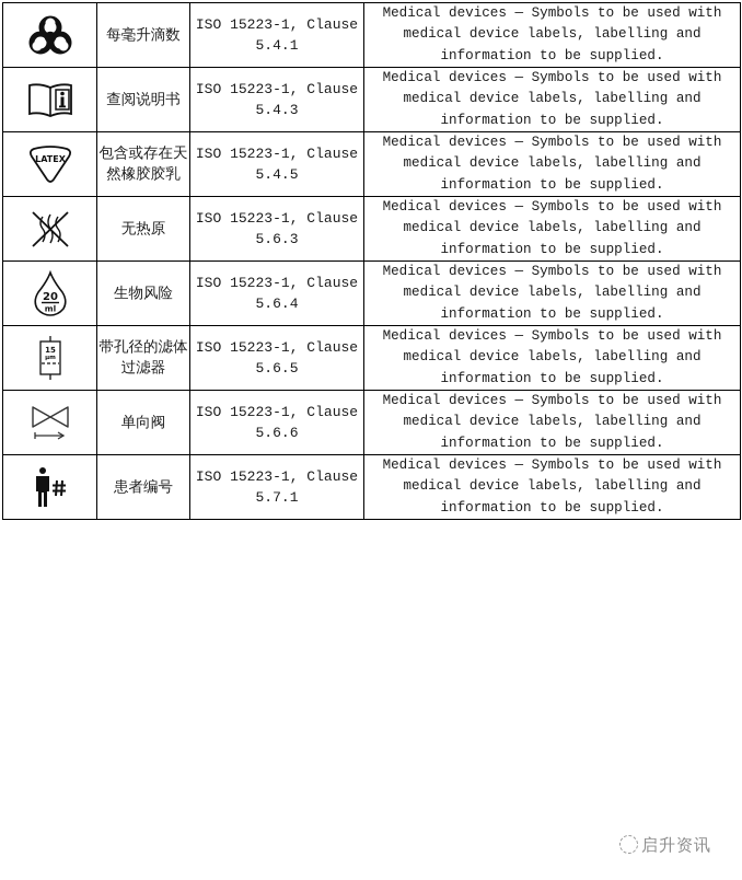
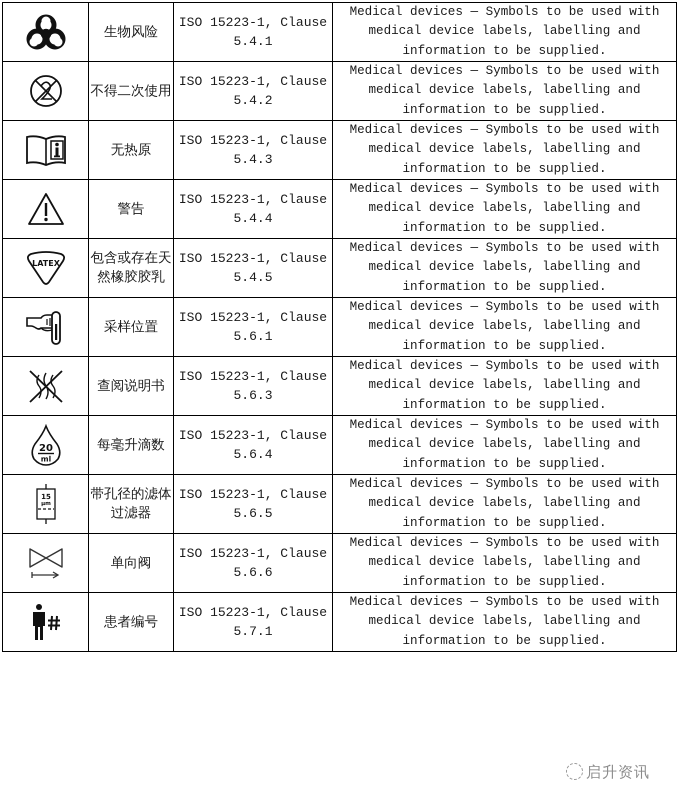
- 	每毫升滴数	ISO 15223-1, Clause5.4.1	Medical devices — Symbols to be used with medical device labels, labelling and information to be supplied.
+ 	生物风险	ISO 15223-1, Clause5.4.1	Medical devices — Symbols to be used with medical device labels, labelling and information to be supplied.
+ 	不得二次使用	ISO 15223-1, Clause5.4.2	Medical devices — Symbols to be used with medical device labels, labelling and information to be supplied.
- 	查阅说明书	ISO 15223-1, Clause5.4.3	Medical devices — Symbols to be used with medical device labels, labelling and information to be supplied.
+ 	无热原	ISO 15223-1, Clause5.4.3	Medical devices — Symbols to be used with medical device labels, labelling and information to be supplied.
+ 	警告	ISO 15223-1, Clause5.4.4	Medical devices — Symbols to be used with medical device labels, labelling and information to be supplied.
  LATEX	包含或存在天然橡胶胶乳	ISO 15223-1, Clause5.4.5	Medical devices — Symbols to be used with medical device labels, labelling and information to be supplied.
+ 	采样位置	ISO 15223-1, Clause5.6.1	Medical devices — Symbols to be used with medical device labels, labelling and information to be supplied.
- 	无热原	ISO 15223-1, Clause5.6.3	Medical devices — Symbols to be used with medical device labels, labelling and information to be supplied.
+ 	查阅说明书	ISO 15223-1, Clause5.6.3	Medical devices — Symbols to be used with medical device labels, labelling and information to be supplied.
- 20 ml	生物风险	ISO 15223-1, Clause5.6.4	Medical devices — Symbols to be used with medical device labels, labelling and information to be supplied.
+ 20 ml	每毫升滴数	ISO 15223-1, Clause5.6.4	Medical devices — Symbols to be used with medical device labels, labelling and information to be supplied.
  15	带孔径的滤体过滤器	ISO 15223-1, Clause5.6.5	Medical devices — Symbols to be used with medical device labels, labelling and information to be supplied.
  	单向阀	ISO 15223-1, Clause5.6.6	Medical devices — Symbols to be used with medical device labels, labelling and information to be supplied.
  	患者编号	ISO 15223-1, Clause5.7.1	Medical devices — Symbols to be used with medical device labels, labelling and information to be supplied.
  启升资讯
